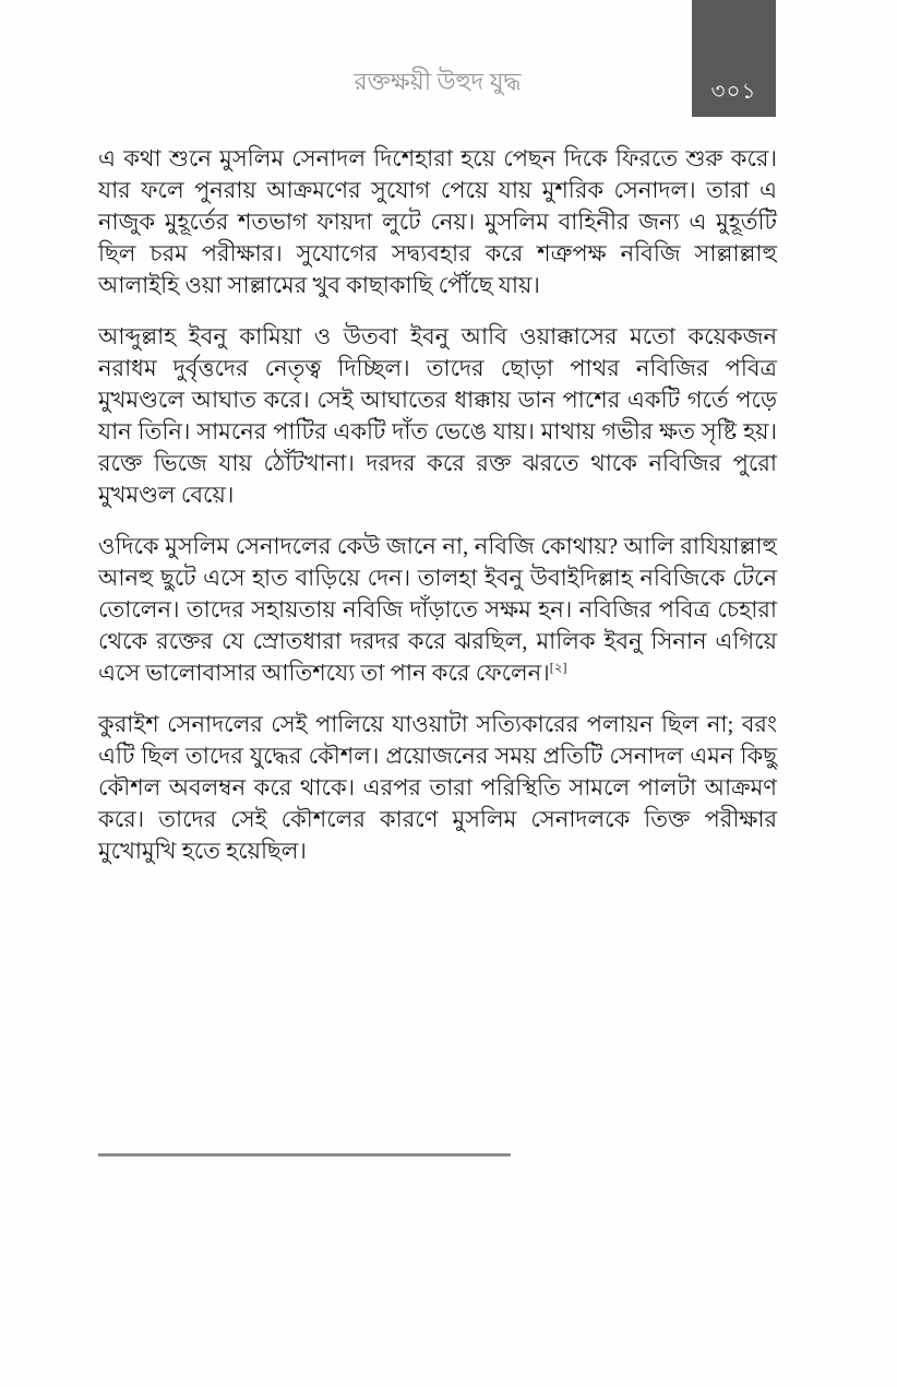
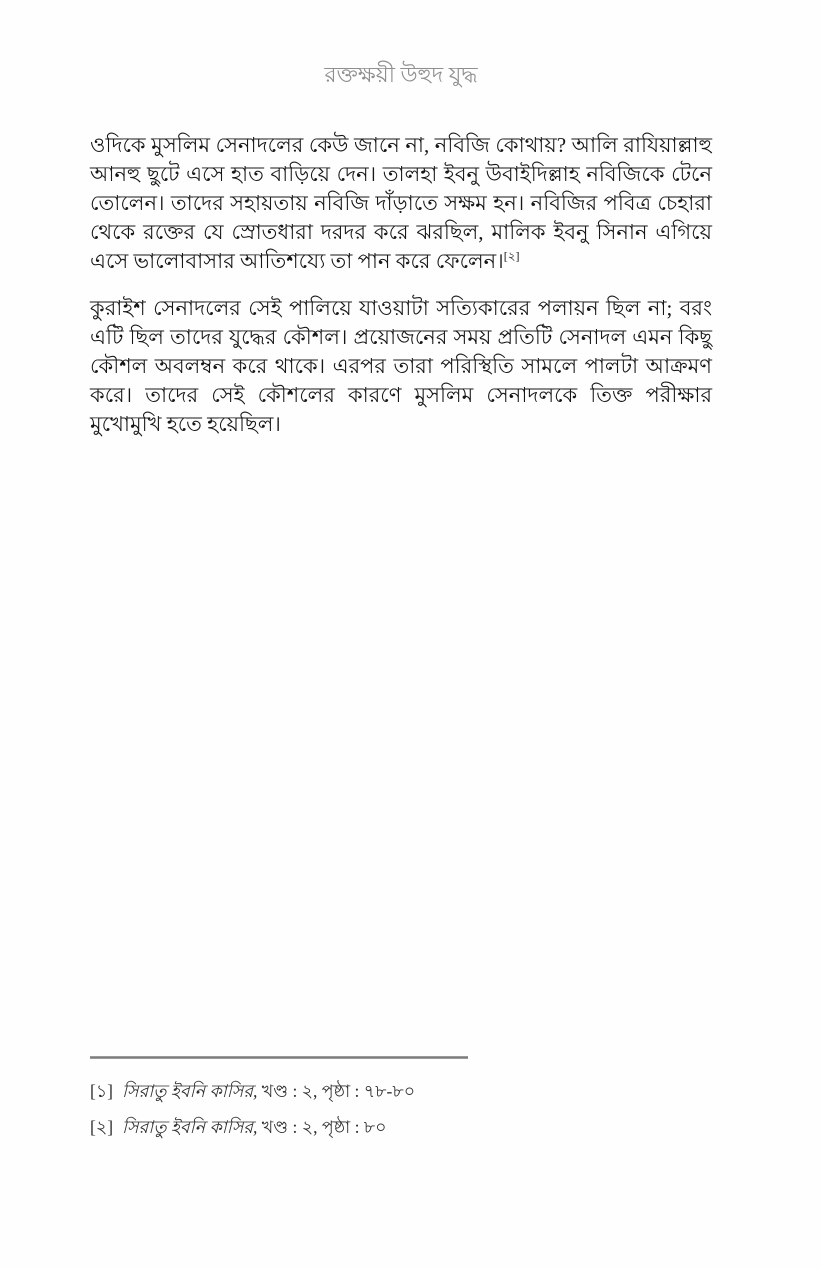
  রক্তক্ষয়ী উহুদ যুদ্ধ
- ৩০১
- এ কথা শুনে মুসলিম সেনাদল দিশেহারা হয়ে পেছন দিকে ফিরতে শুরু করে। যার ফলে পুনরায় আক্রমণের সুযোগ পেয়ে যায় মুশরিক সেনাদল। তারা এ নাজুক মুহূর্তের শতভাগ ফায়দা লুটে নেয়। মুসলিম বাহিনীর জন্য এ মুহূর্তটি ছিল চরম পরীক্ষার। সুযোগের সদ্ব্যবহার করে শত্রুপক্ষ নবিজি সাল্লাল্লাহু আলাইহি ওয়া সাল্লামের খুব কাছাকাছি পৌঁছে যায়।
- আব্দুল্লাহ ইবনু কামিয়া ও উতবা ইবনু আবি ওয়াক্কাসের মতো কয়েকজন নরাধম দুর্বৃত্তদের নেতৃত্ব দিচ্ছিল। তাদের ছোড়া পাথর নবিজির পবিত্র মুখমণ্ডলে আঘাত করে। সেই আঘাতের ধাক্কায় ডান পাশের একটি গর্তে পড়ে যান তিনি। সামনের পাটির একটি দাঁত ভেঙে যায়। মাথায় গভীর ক্ষত সৃষ্টি হয়। রক্তে ভিজে যায় ঠোঁটখানা। দরদর করে রক্ত ঝরতে থাকে নবিজির পুরো মুখমণ্ডল বেয়ে।
  ওদিকে মুসলিম সেনাদলের কেউ জানে না, নবিজি কোথায়? আলি রাযিয়াল্লাহু আনহু ছুটে এসে হাত বাড়িয়ে দেন। তালহা ইবনু উবাইদিল্লাহ নবিজিকে টেনে তোলেন। তাদের সহায়তায় নবিজি দাঁড়াতে সক্ষম হন। নবিজির পবিত্র চেহারা থেকে রক্তের যে স্রোতধারা দরদর করে ঝরছিল, মালিক ইবনু সিনান এগিয়ে এসে ভালোবাসার আতিশয্যে তা পান করে ফেলেন।[২]
  কুরাইশ সেনাদলের সেই পালিয়ে যাওয়াটা সত্যিকারের পলায়ন ছিল না; বরং এটি ছিল তাদের যুদ্ধের কৌশল। প্রয়োজনের সময় প্রতিটি সেনাদল এমন কিছু কৌশল অবলম্বন করে থাকে। এরপর তারা পরিস্থিতি সামলে পালটা আক্রমণ করে। তাদের সেই কৌশলের কারণে মুসলিম সেনাদলকে তিক্ত পরীক্ষার মুখোমুখি হতে হয়েছিল।
+ [১] সিরাতু ইবনি কাসির, খণ্ড : ২, পৃষ্ঠা : ৭৮-৮০
+ [২] সিরাতু ইবনি কাসির, খণ্ড : ২, পৃষ্ঠা : ৮০
